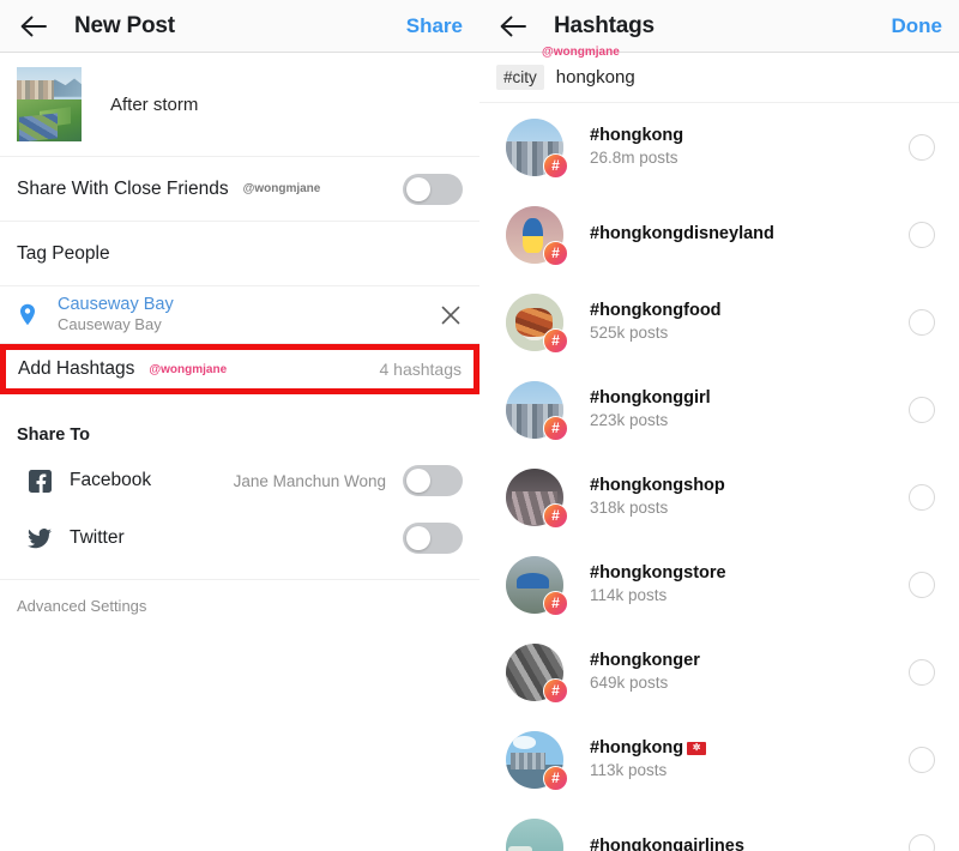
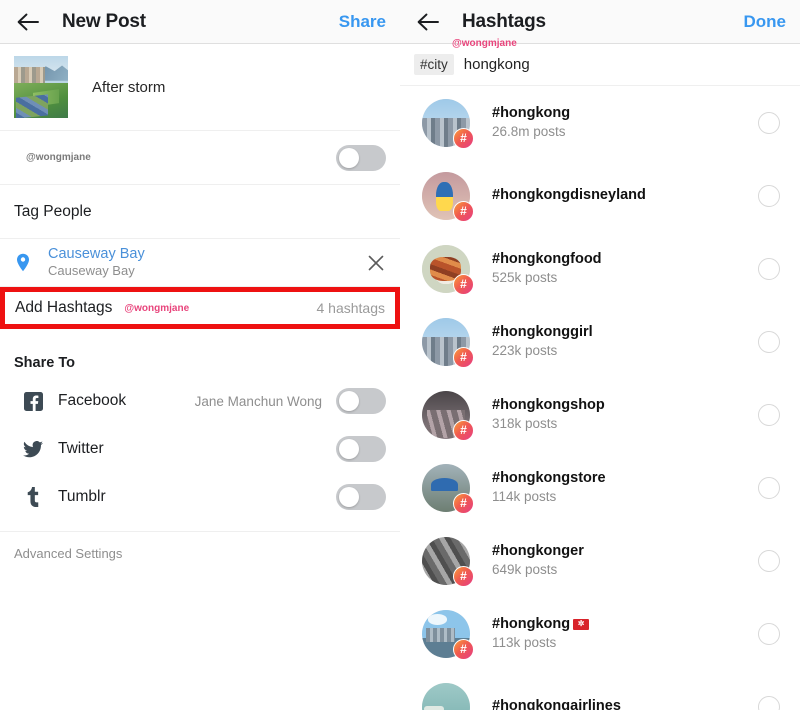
  New Post
  Share
  After storm
- Share With Close Friends
  @wongmjane
  Tag People
  Causeway Bay
  Causeway Bay
  Add Hashtags
  @wongmjane
  4 hashtags
  Share To
  Facebook
  Jane Manchun Wong
  Twitter
+ Tumblr
  Advanced Settings
  Hashtags
  Done
  @wongmjane
  #city
  hongkong
  #
  #hongkong
  26.8m posts
  #
  #hongkongdisneyland
  #
  #hongkongfood
  525k posts
  #
  #hongkonggirl
  223k posts
  #
  #hongkongshop
  318k posts
  #
  #hongkongstore
  114k posts
  #
  #hongkonger
  649k posts
  #
  #hongkong
  113k posts
  #hongkongairlines
